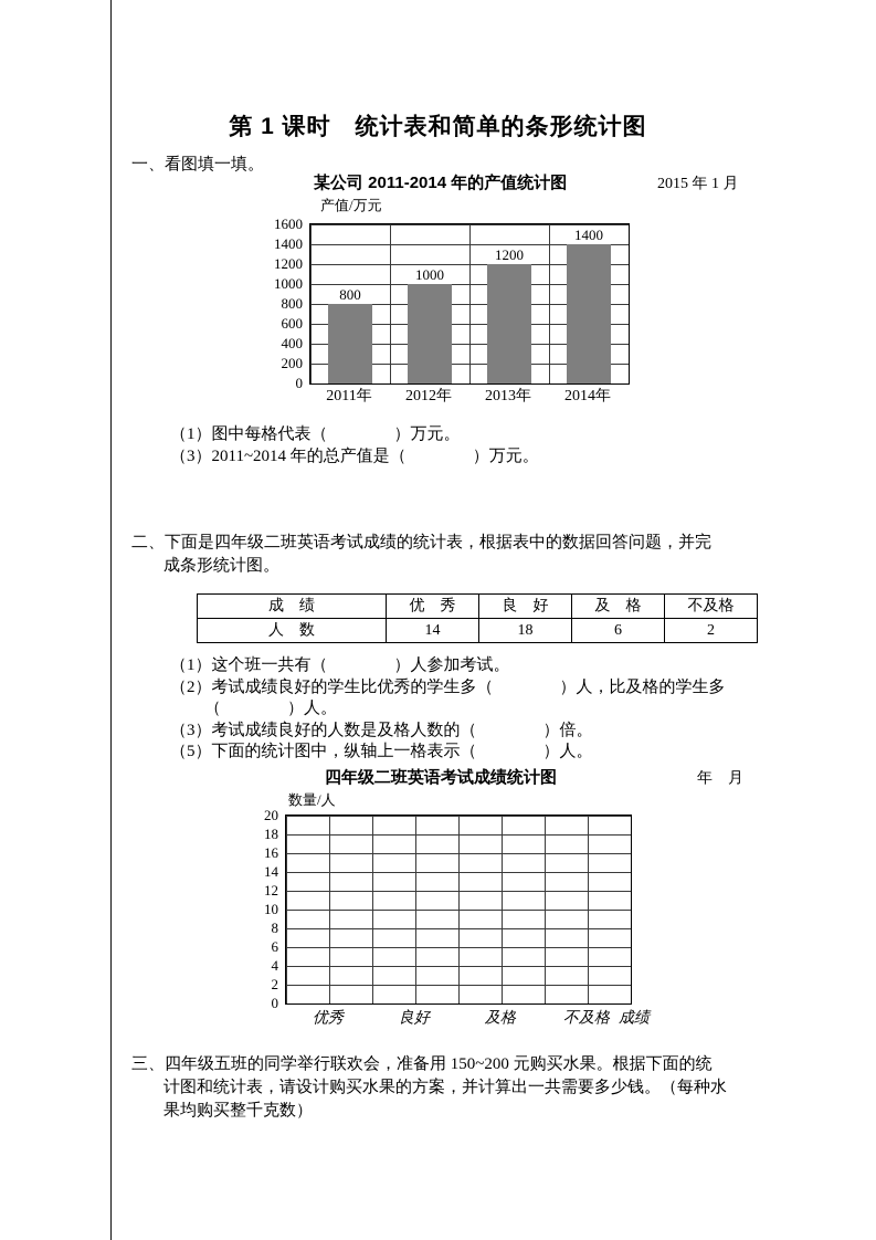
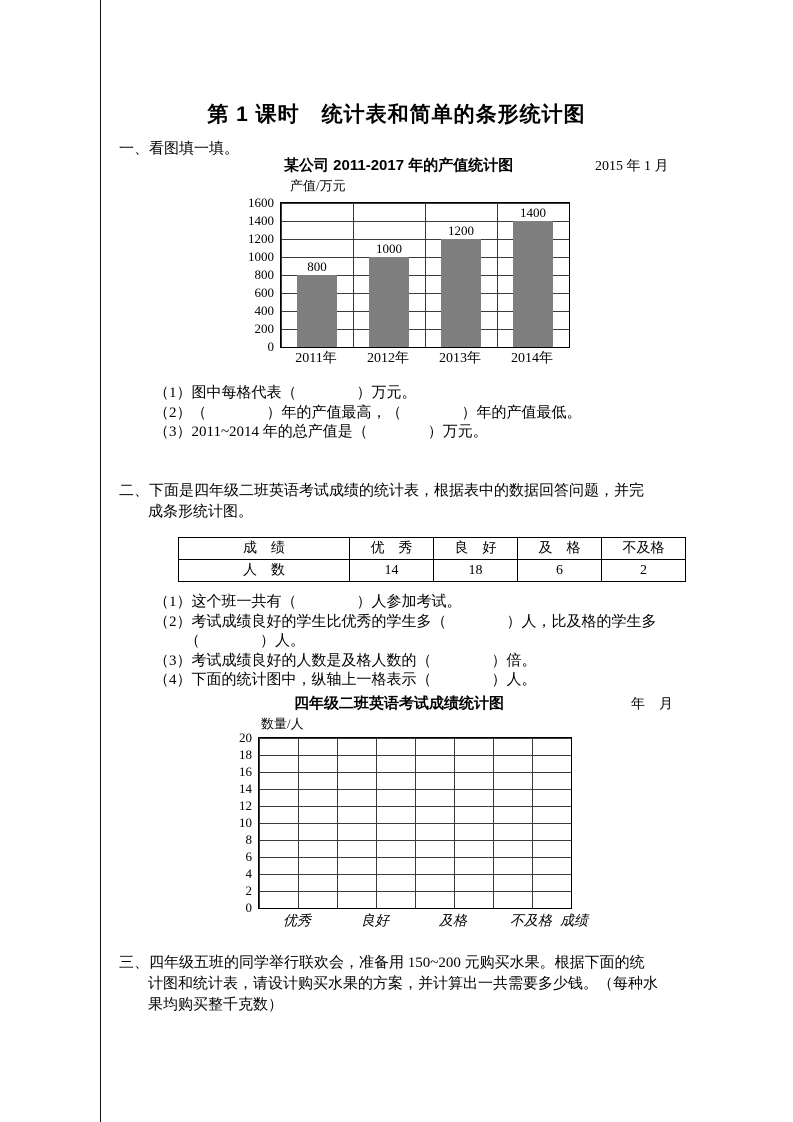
  第 1 课时 统计表和简单的条形统计图
  一、看图填一填。
- 某公司 2011-2014 年的产值统计图
+ 某公司 2011-2017 年的产值统计图
  2015 年 1 月
  产值/万元
  1600
  1400
  1200
  1000
  800
  600
  400
  200
  0
  800
  1000
  1200
  1400
  2011年 2012年 2013年 2014年
  （1）图中每格代表（ ）万元。
+ （2）（ ）年的产值最高，（ ）年的产值最低。
  （3）2011~2014 年的总产值是（ ）万元。
  二、下面是四年级二班英语考试成绩的统计表，根据表中的数据回答问题，并完
  成条形统计图。
  成 绩	优 秀	良 好	及 格	不及格
  人 数	14	18	6	2
  （1）这个班一共有（ ）人参加考试。
  （2）考试成绩良好的学生比优秀的学生多（ ）人，比及格的学生多
  （ ）人。
  （3）考试成绩良好的人数是及格人数的（ ）倍。
- （5）下面的统计图中，纵轴上一格表示（ ）人。
+ （4）下面的统计图中，纵轴上一格表示（ ）人。
  四年级二班英语考试成绩统计图
  年 月
  数量/人
  20
  18
  16
  14
  12
  10
  8
  6
  4
  2
  0
  优秀 良好 及格 不及格
  成绩
  三、四年级五班的同学举行联欢会，准备用 150~200 元购买水果。根据下面的统
  计图和统计表，请设计购买水果的方案，并计算出一共需要多少钱。（每种水
  果均购买整千克数）
